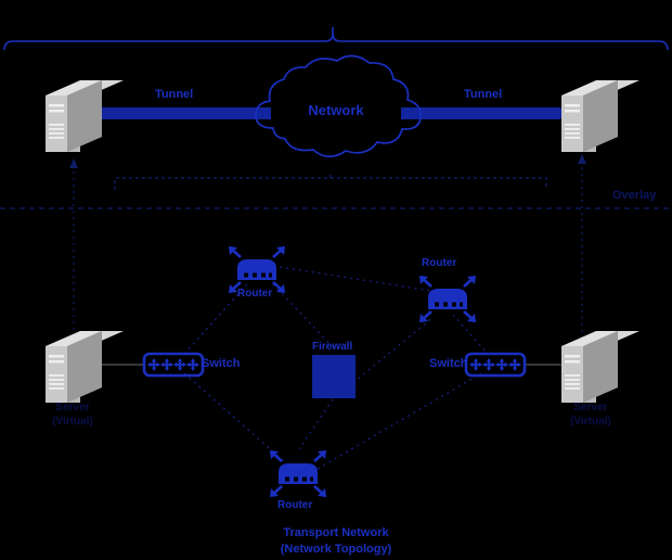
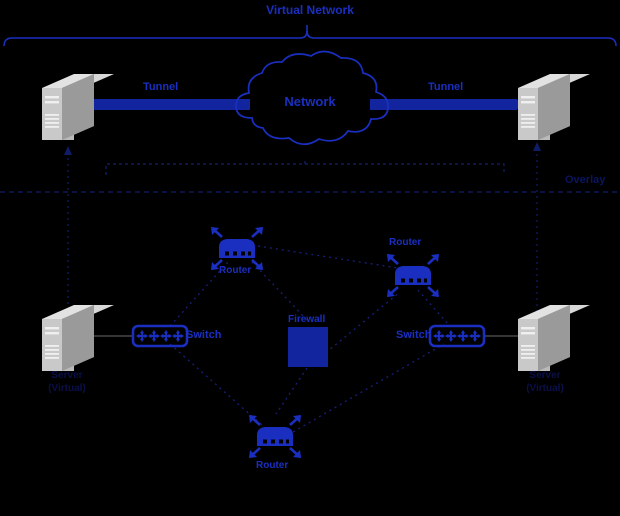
+ Virtual Network
  Network
  Tunnel
  Tunnel
  Overlay
  Router
  Router
  Router
  Switch
  Switch
  Firewall
  Server
  (Virtual)
  Server
  (Virtual)
- Transport Network
- (Network Topology)
